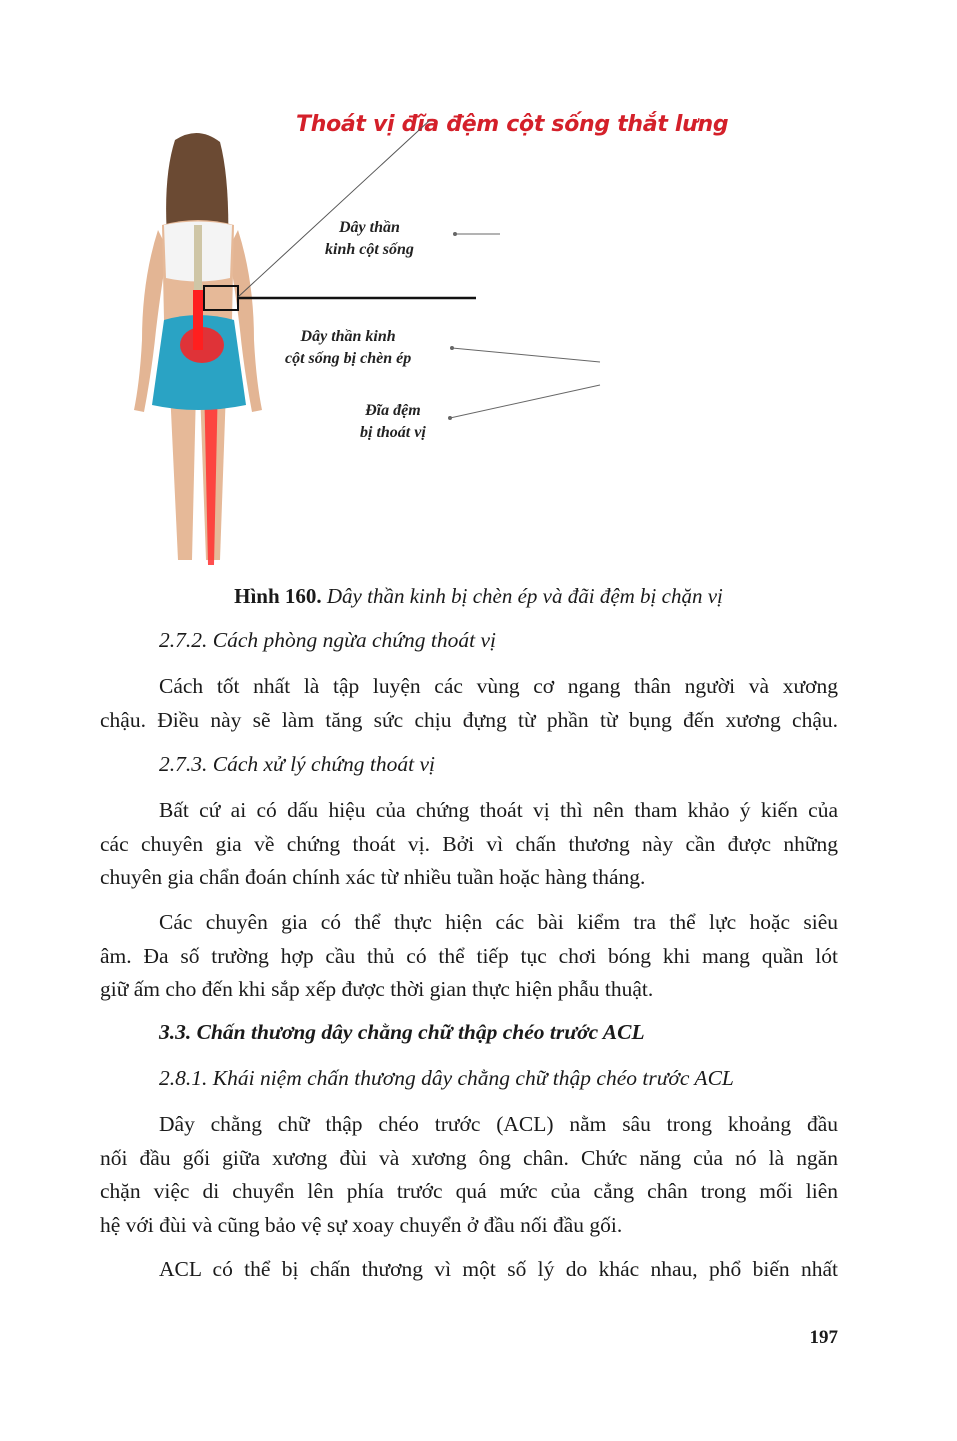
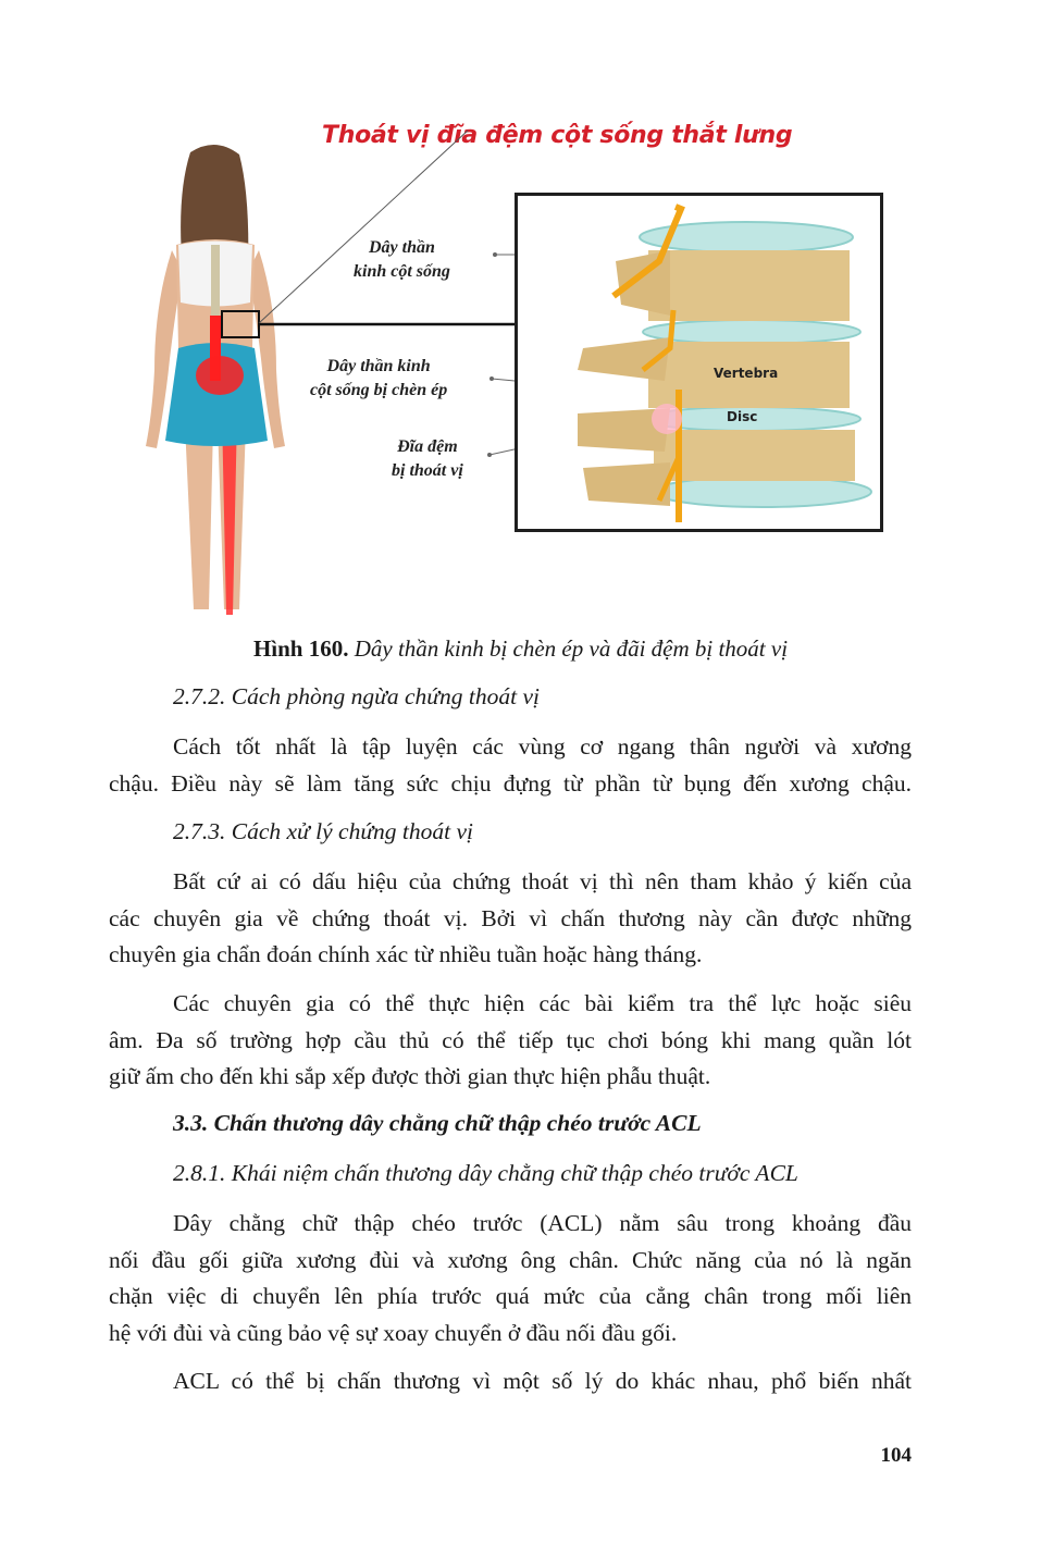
  Thoát vị đĩa đệm cột sống thắt lưng
  Dây thần
  kinh cột sống
  Dây thần kinh
  cột sống bị chèn ép
  Đĩa đệm
  bị thoát vị
+ Vertebra
+ Disc
- Hình 160. Dây thần kinh bị chèn ép và đãi đệm bị chặn vị
+ Hình 160. Dây thần kinh bị chèn ép và đãi đệm bị thoát vị
  2.7.2. Cách phòng ngừa chứng thoát vị
  Cách tốt nhất là tập luyện các vùng cơ ngang thân người và xương
  chậu. Điều này sẽ làm tăng sức chịu đựng từ phần từ bụng đến xương chậu.
  2.7.3. Cách xử lý chứng thoát vị
  Bất cứ ai có dấu hiệu của chứng thoát vị thì nên tham khảo ý kiến của
  các chuyên gia về chứng thoát vị. Bởi vì chấn thương này cần được những
  chuyên gia chẩn đoán chính xác từ nhiều tuần hoặc hàng tháng.
  Các chuyên gia có thể thực hiện các bài kiểm tra thể lực hoặc siêu
  âm. Đa số trường hợp cầu thủ có thể tiếp tục chơi bóng khi mang quần lót
  giữ ấm cho đến khi sắp xếp được thời gian thực hiện phẫu thuật.
  3.3. Chấn thương dây chằng chữ thập chéo trước ACL
  2.8.1. Khái niệm chấn thương dây chằng chữ thập chéo trước ACL
  Dây chằng chữ thập chéo trước (ACL) nằm sâu trong khoảng đầu
  nối đầu gối giữa xương đùi và xương ông chân. Chức năng của nó là ngăn
  chặn việc di chuyển lên phía trước quá mức của cẳng chân trong mối liên
  hệ với đùi và cũng bảo vệ sự xoay chuyển ở đầu nối đầu gối.
  ACL có thể bị chấn thương vì một số lý do khác nhau, phổ biến nhất
- 197
+ 104
